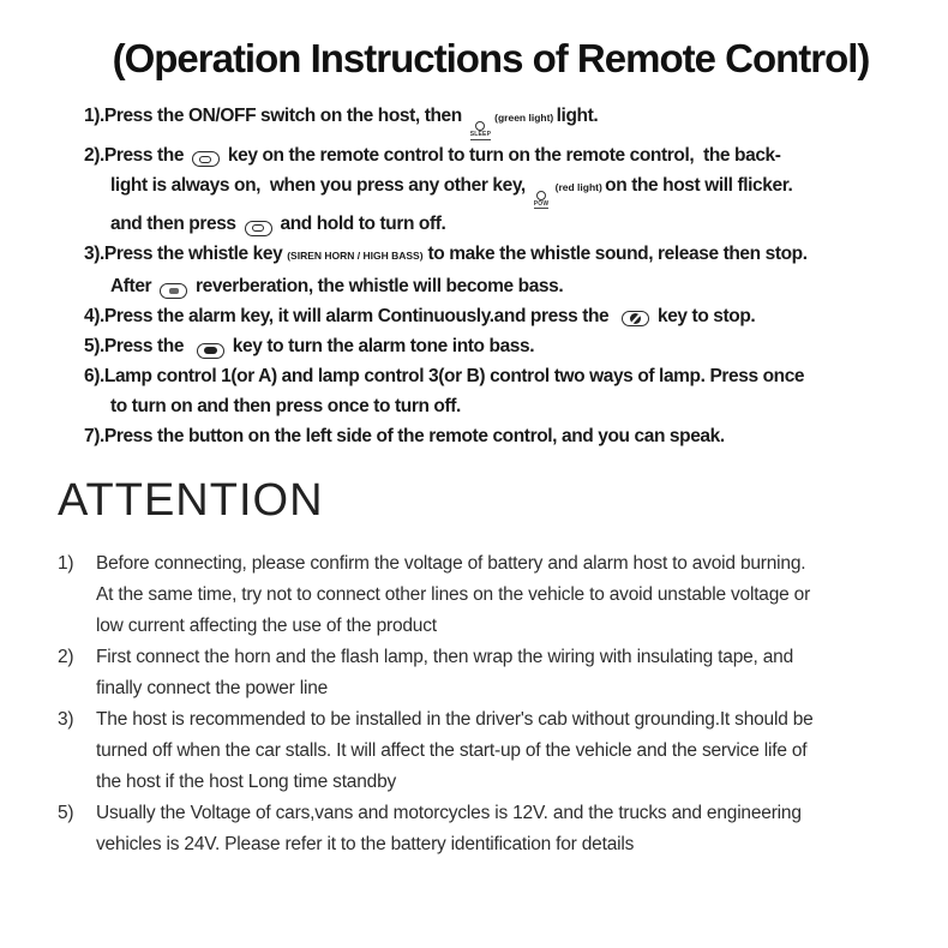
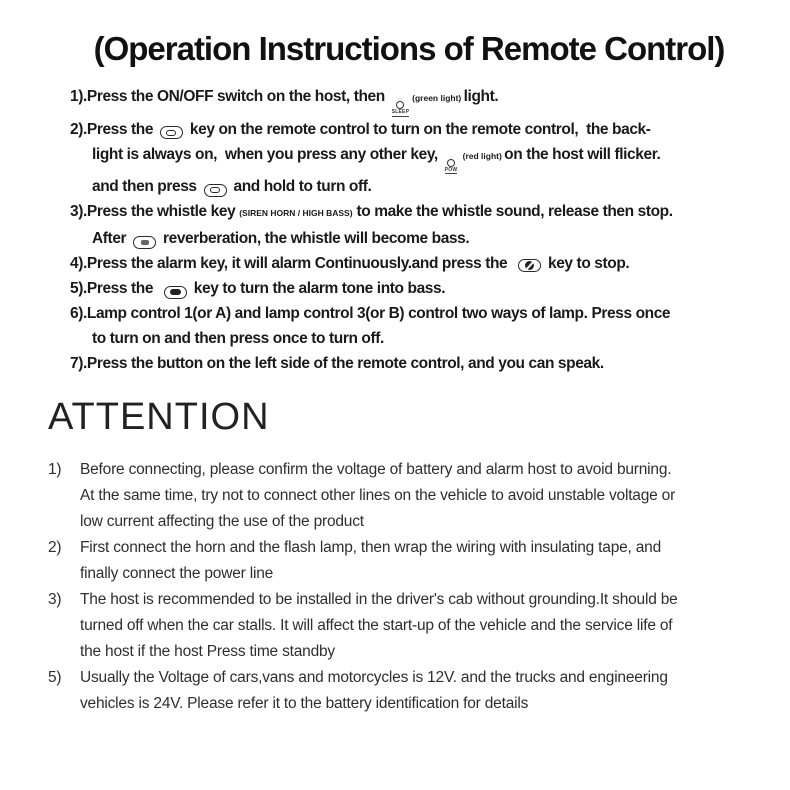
  (Operation Instructions of Remote Control)
  1).Press the ON/OFF switch on the host, then
  (green light) light.
  2).Press the key on the remote control to turn on the remote control, the back-
  light is always on, when you press any other key,
  (red light) on the host will flicker.
  and then press and hold to turn off.
  3).Press the whistle key (SIREN HORN / HIGH BASS) to make the whistle sound, release then stop.
  After reverberation, the whistle will become bass.
  4).Press the alarm key, it will alarm Continuously.and press the key to stop.
  5).Press the key to turn the alarm tone into bass.
  6).Lamp control 1(or A) and lamp control 3(or B) control two ways of lamp. Press once
  to turn on and then press once to turn off.
  7).Press the button on the left side of the remote control, and you can speak.
  ATTENTION
  1)
  Before connecting, please confirm the voltage of battery and alarm host to avoid burning.
  At the same time, try not to connect other lines on the vehicle to avoid unstable voltage or
  low current affecting the use of the product
  2)
  First connect the horn and the flash lamp, then wrap the wiring with insulating tape, and
  finally connect the power line
  3)
  The host is recommended to be installed in the driver's cab without grounding.It should be
  turned off when the car stalls. It will affect the start-up of the vehicle and the service life of
- the host if the host Long time standby
+ the host if the host Press time standby
  5)
  Usually the Voltage of cars,vans and motorcycles is 12V. and the trucks and engineering
  vehicles is 24V. Please refer it to the battery identification for details
